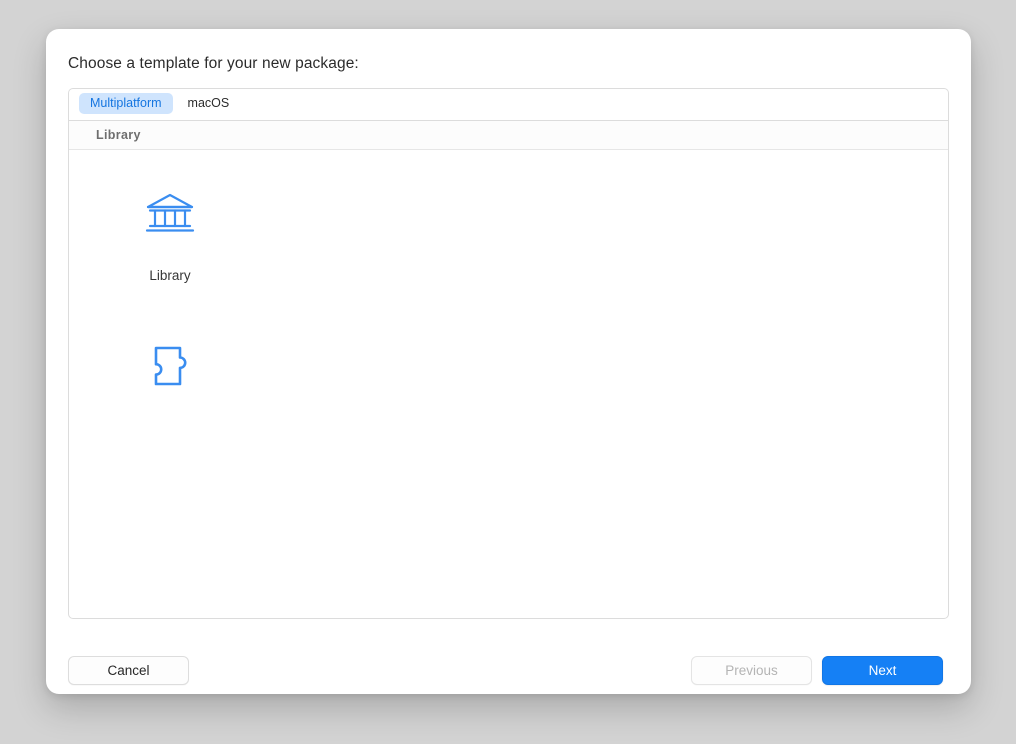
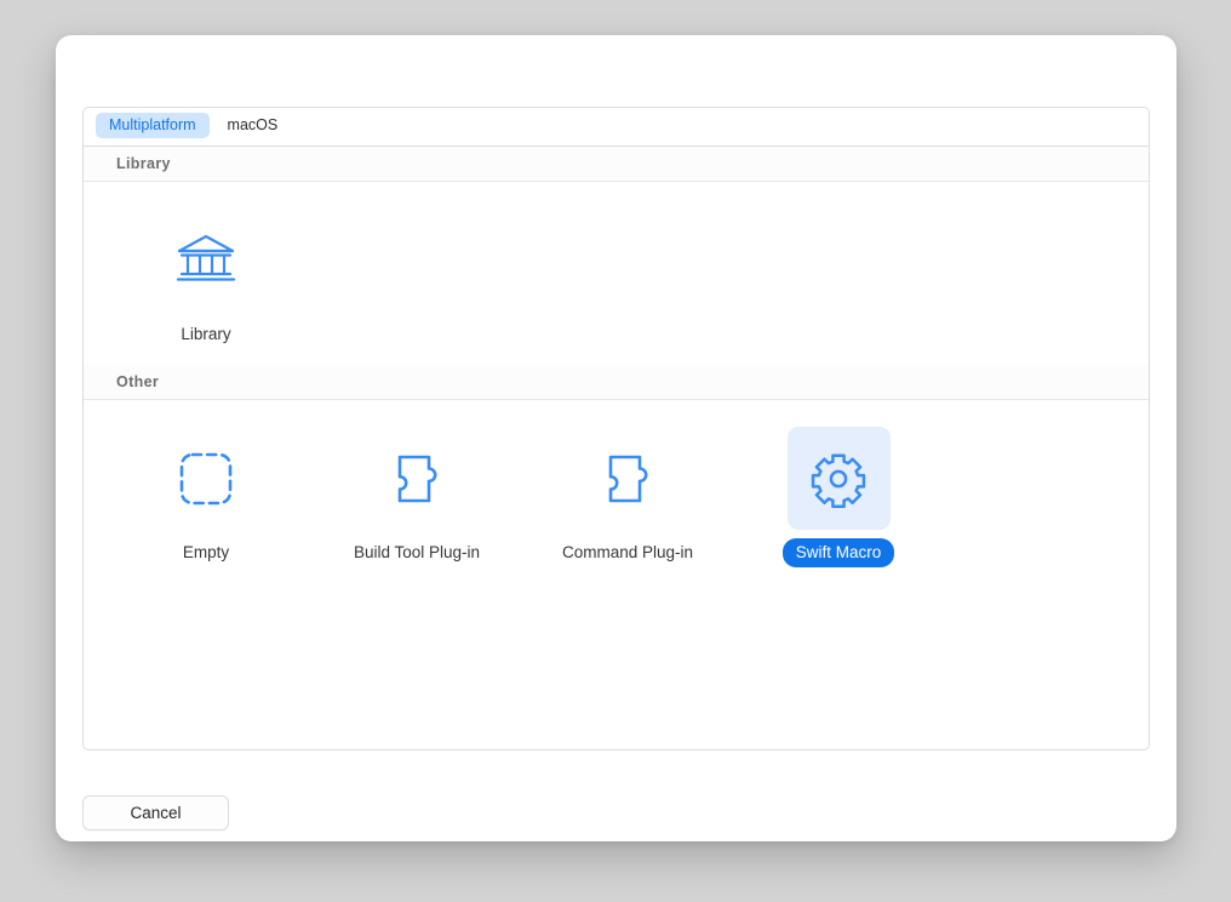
- Choose a template for your new package:
  Multiplatform
  macOS
  Library
  Library
+ Other
+ Empty
+ Build Tool Plug-in
+ Command Plug-in
+ Swift Macro
  Cancel
- Previous
- Next
